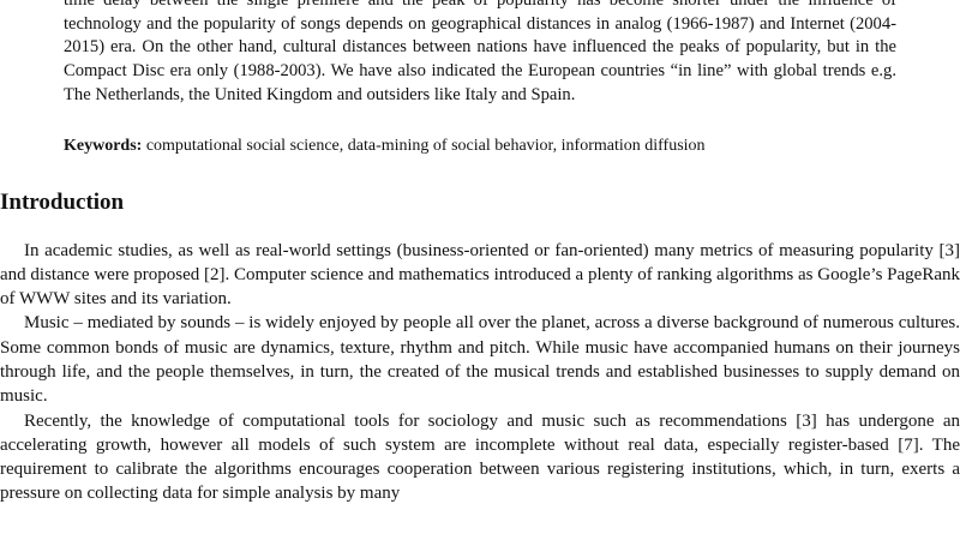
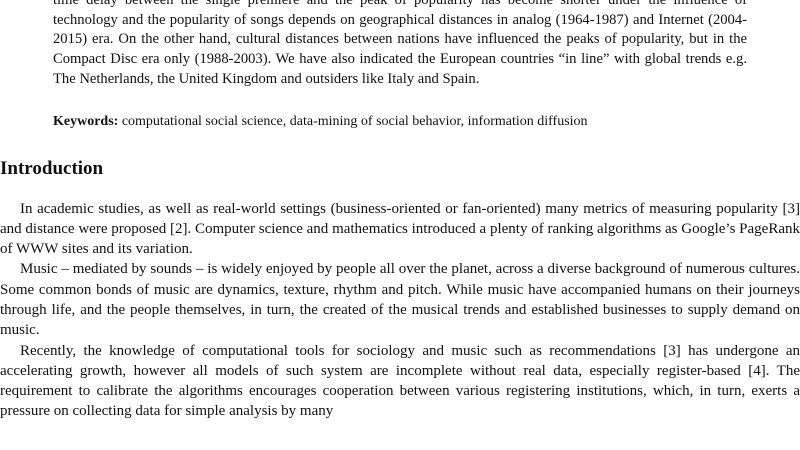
- time delay between the single premiere and the peak of popularity has become shorter under the influence of technology and the popularity of songs depends on geographical distances in analog (1966-1987) and Internet (2004-2015) era. On the other hand, cultural distances between nations have influenced the peaks of popularity, but in the Compact Disc era only (1988-2003). We have also indicated the European countries “in line” with global trends e.g. The Netherlands, the United Kingdom and outsiders like Italy and Spain.
+ time delay between the single premiere and the peak of popularity has become shorter under the influence of technology and the popularity of songs depends on geographical distances in analog (1964-1987) and Internet (2004-2015) era. On the other hand, cultural distances between nations have influenced the peaks of popularity, but in the Compact Disc era only (1988-2003). We have also indicated the European countries “in line” with global trends e.g. The Netherlands, the United Kingdom and outsiders like Italy and Spain.
  Keywords: computational social science, data-mining of social behavior, information diffusion
  Introduction
  In academic studies, as well as real-world settings (business-oriented or fan-oriented) many metrics of measuring popularity [3] and distance were proposed [2]. Computer science and mathematics introduced a plenty of ranking algorithms as Google’s PageRank of WWW sites and its variation.
  Music – mediated by sounds – is widely enjoyed by people all over the planet, across a diverse background of numerous cultures. Some common bonds of music are dynamics, texture, rhythm and pitch. While music have accompanied humans on their journeys through life, and the people themselves, in turn, the created of the musical trends and established businesses to supply demand on music.
- Recently, the knowledge of computational tools for sociology and music such as recommendations [3] has undergone an accelerating growth, however all models of such system are incomplete without real data, especially register-based [7]. The requirement to calibrate the algorithms encourages cooperation between various registering institutions, which, in turn, exerts a pressure on collecting data for simple analysis by many
+ Recently, the knowledge of computational tools for sociology and music such as recommendations [3] has undergone an accelerating growth, however all models of such system are incomplete without real data, especially register-based [4]. The requirement to calibrate the algorithms encourages cooperation between various registering institutions, which, in turn, exerts a pressure on collecting data for simple analysis by many
